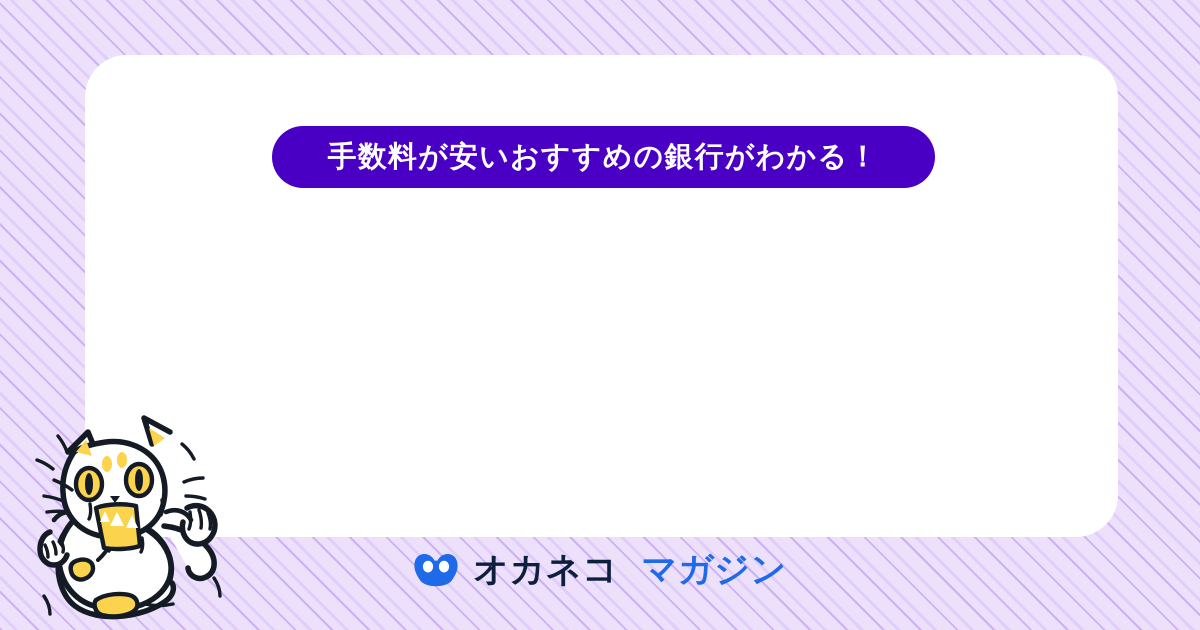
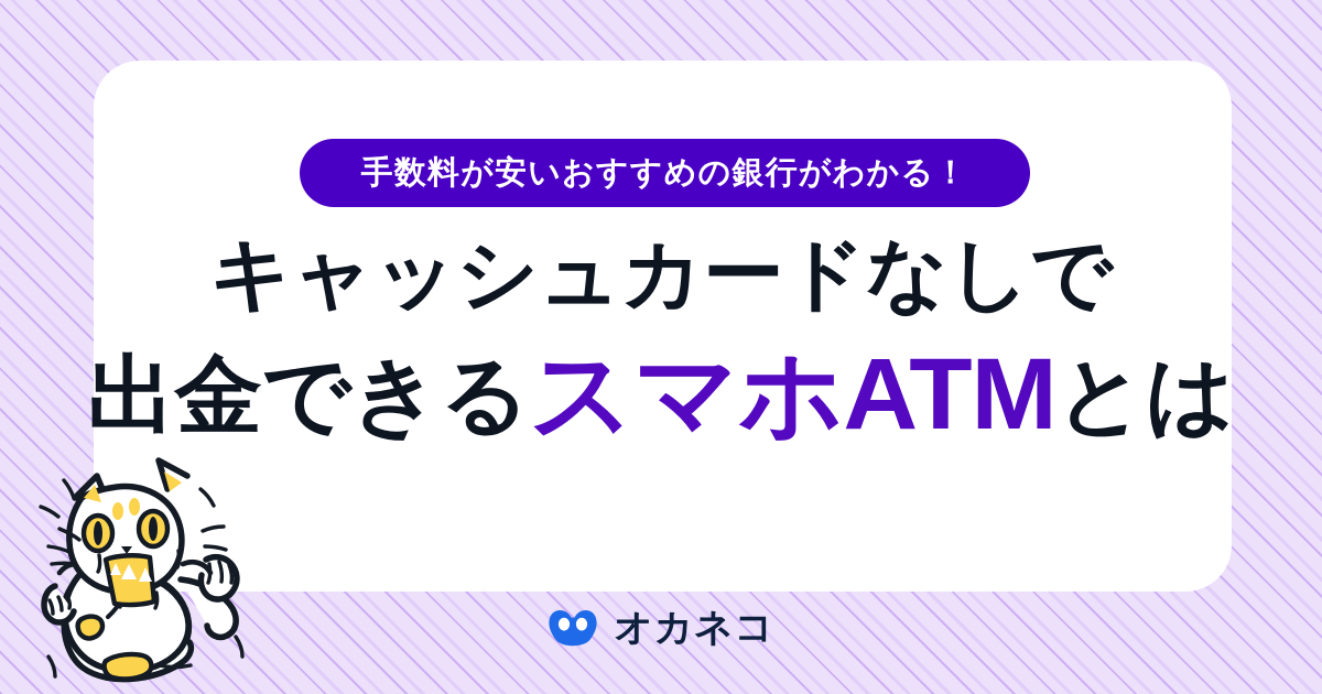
  手数料が安いおすすめの銀行がわかる！
+ キャッシュカードなしで
+ 出金できるスマホATMとは
  オカネコ
- マガジン
